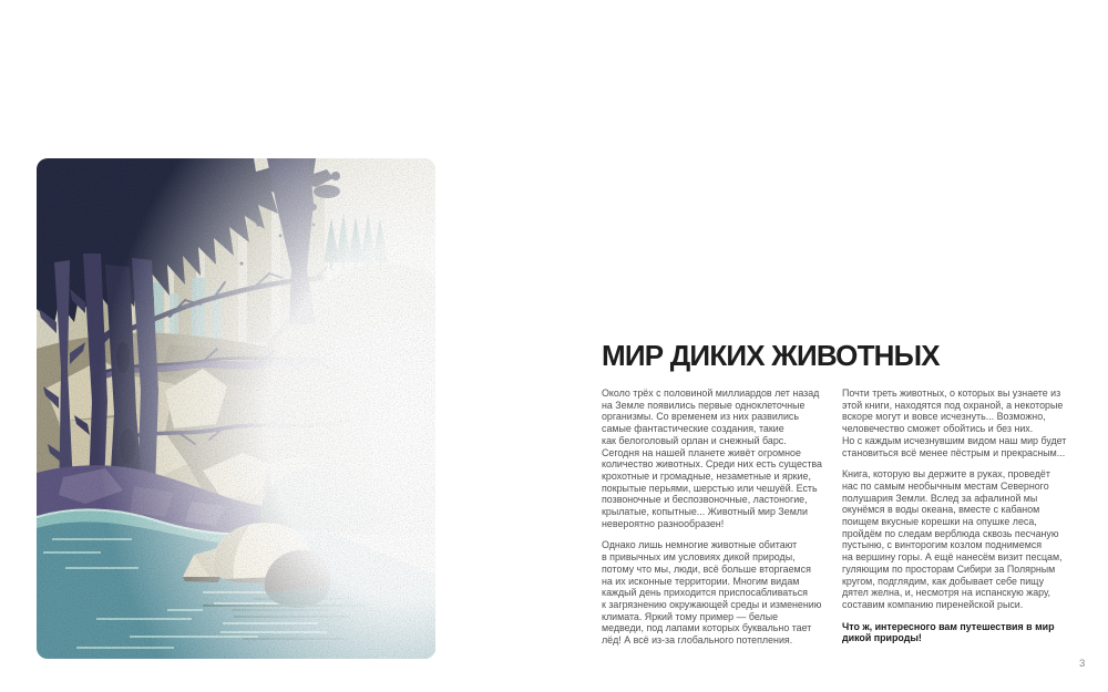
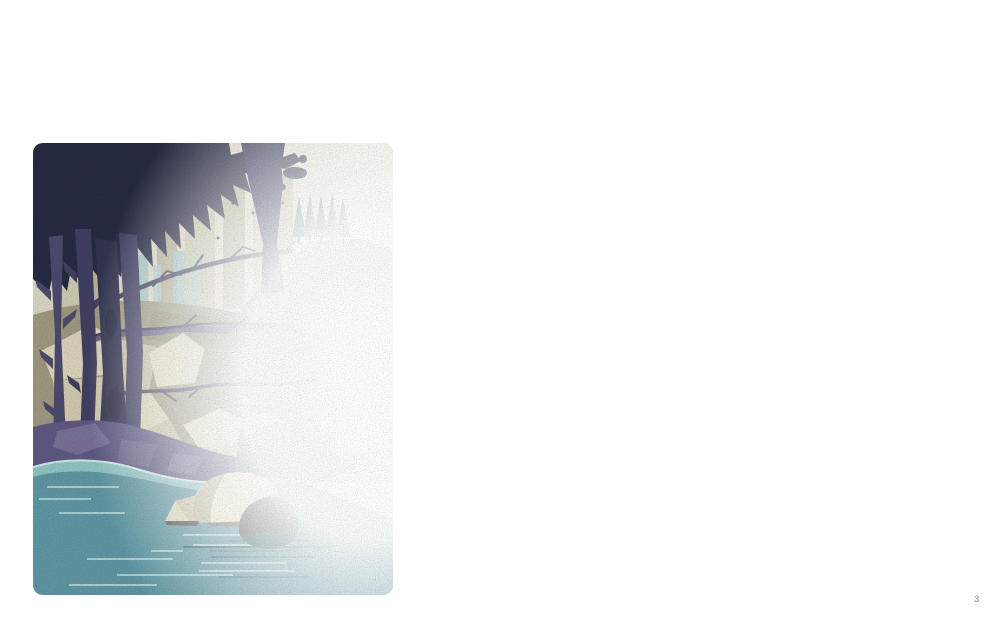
- МИР ДИКИХ ЖИВОТНЫХ
- Около трёх с половиной миллиардов лет назад
- на Земле появились первые одноклеточные
- организмы. Со временем из них развились
- самые фантастические создания, такие
- как белоголовый орлан и снежный барс.
- Сегодня на нашей планете живёт огромное
- количество животных. Среди них есть существа
- крохотные и громадные, незаметные и яркие,
- покрытые перьями, шерстью или чешуёй. Есть
- позвоночные и беспозвоночные, ластоногие,
- крылатые, копытные... Животный мир Земли
- невероятно разнообразен!
- Однако лишь немногие животные обитают
- в привычных им условиях дикой природы,
- потому что мы, люди, всё больше вторгаемся
- на их исконные территории. Многим видам
- каждый день приходится приспосабливаться
- к загрязнению окружающей среды и изменению
- климата. Яркий тому пример — белые
- медведи, под лапами которых буквально тает
- лёд! А всё из-за глобального потепления.
- Почти треть животных, о которых вы узнаете из
- этой книги, находятся под охраной, а некоторые
- вскоре могут и вовсе исчезнуть... Возможно,
- человечество сможет обойтись и без них.
- Но с каждым исчезнувшим видом наш мир будет
- становиться всё менее пёстрым и прекрасным...
- Книга, которую вы держите в руках, проведёт
- нас по самым необычным местам Северного
- полушария Земли. Вслед за афалиной мы
- окунёмся в воды океана, вместе с кабаном
- поищем вкусные корешки на опушке леса,
- пройдём по следам верблюда сквозь песчаную
- пустыню, с винторогим козлом поднимемся
- на вершину горы. А ещё нанесём визит песцам,
- гуляющим по просторам Сибири за Полярным
- кругом, подглядим, как добывает себе пищу
- дятел желна, и, несмотря на испанскую жару,
- составим компанию пиренейской рыси.
- Что ж, интересного вам путешествия в мир
- дикой природы!
  3
